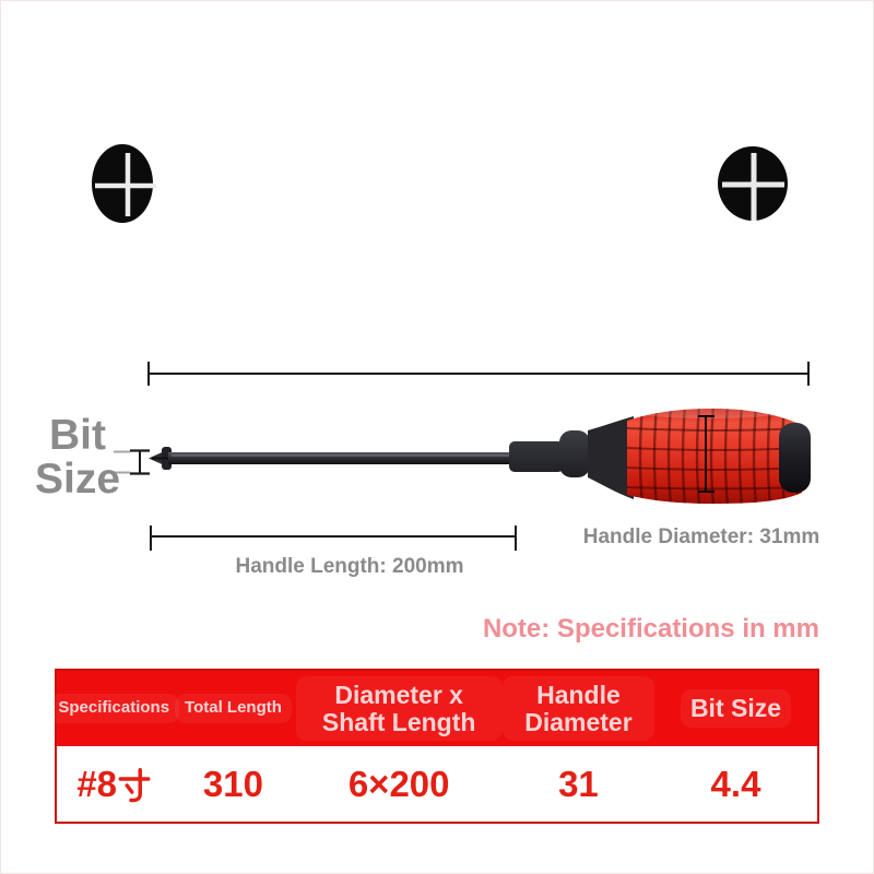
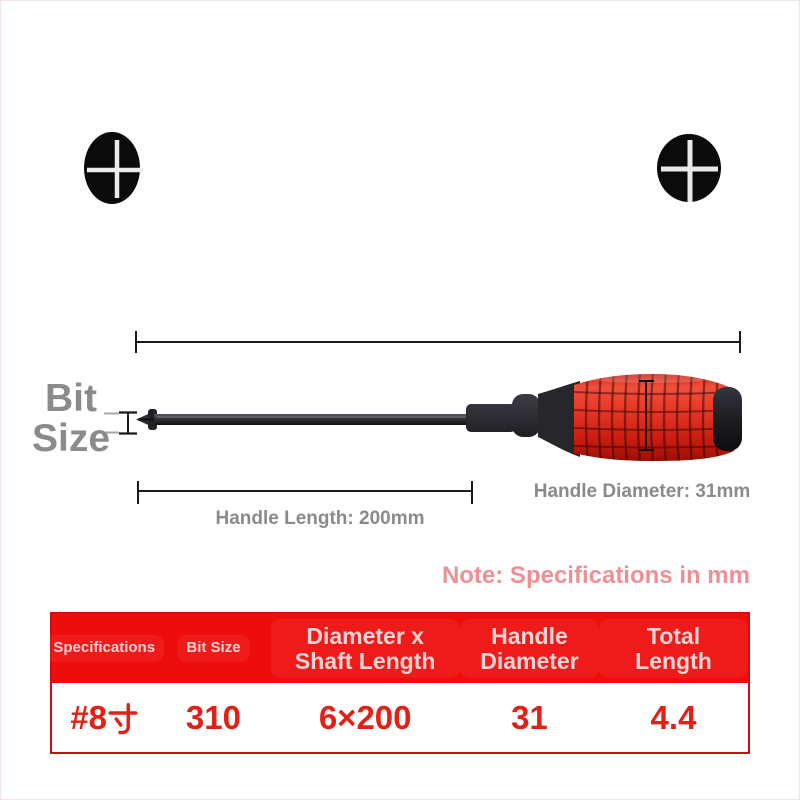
  Bit
  Size
  Handle Diameter: 31mm
  Handle Length: 200mm
  Note: Specifications in mm
  Specifications
- Total Length
+ Bit Size
  Diameter x Shaft Length
  Handle Diameter
- Bit Size
+ Total Length
  #8
  310
  6×200
  31
  4.4
